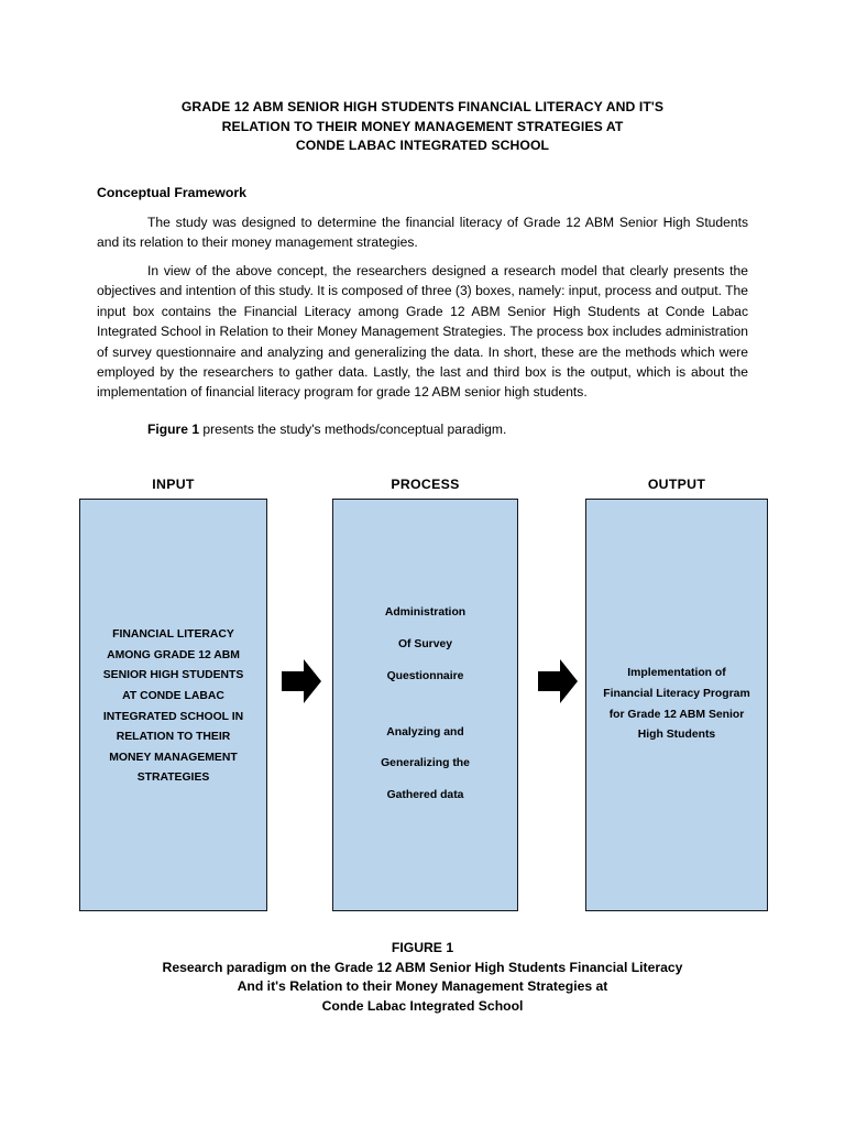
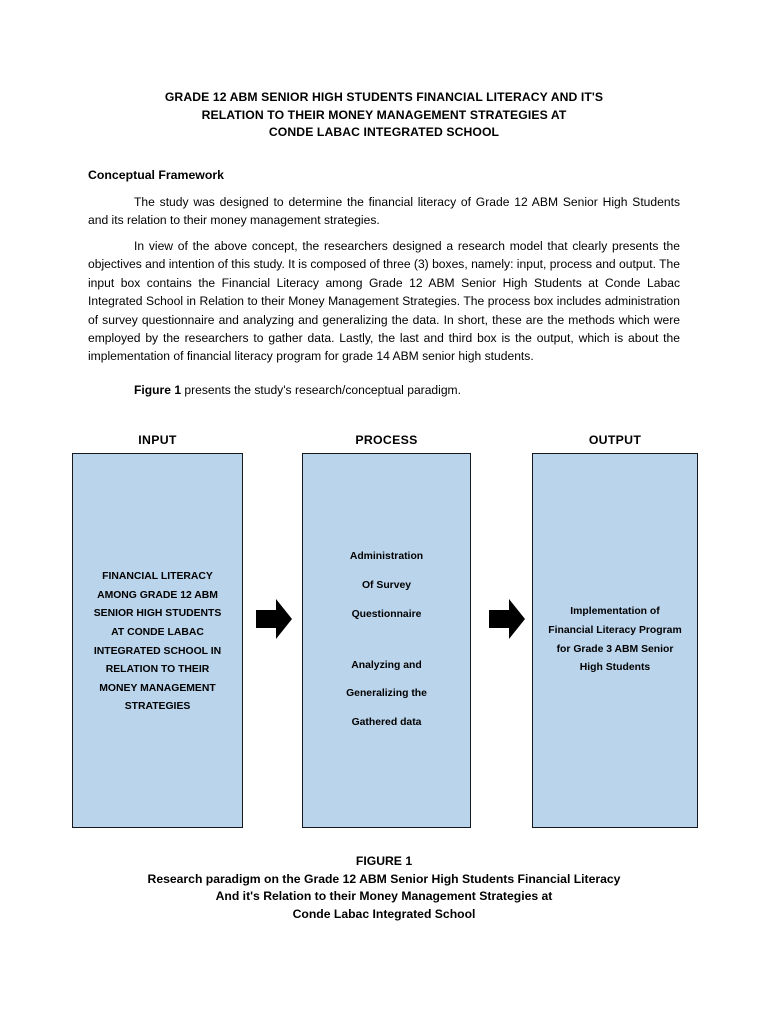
  GRADE 12 ABM SENIOR HIGH STUDENTS FINANCIAL LITERACY AND IT'S
  RELATION TO THEIR MONEY MANAGEMENT STRATEGIES AT
  CONDE LABAC INTEGRATED SCHOOL
  Conceptual Framework
  The study was designed to determine the financial literacy of Grade 12 ABM Senior High Students and its relation to their money management strategies.
- In view of the above concept, the researchers designed a research model that clearly presents the objectives and intention of this study. It is composed of three (3) boxes, namely: input, process and output. The input box contains the Financial Literacy among Grade 12 ABM Senior High Students at Conde Labac Integrated School in Relation to their Money Management Strategies. The process box includes administration of survey questionnaire and analyzing and generalizing the data. In short, these are the methods which were employed by the researchers to gather data. Lastly, the last and third box is the output, which is about the implementation of financial literacy program for grade 12 ABM senior high students.
+ In view of the above concept, the researchers designed a research model that clearly presents the objectives and intention of this study. It is composed of three (3) boxes, namely: input, process and output. The input box contains the Financial Literacy among Grade 12 ABM Senior High Students at Conde Labac Integrated School in Relation to their Money Management Strategies. The process box includes administration of survey questionnaire and analyzing and generalizing the data. In short, these are the methods which were employed by the researchers to gather data. Lastly, the last and third box is the output, which is about the implementation of financial literacy program for grade 14 ABM senior high students.
- Figure 1 presents the study's methods/conceptual paradigm.
+ Figure 1 presents the study's research/conceptual paradigm.
  INPUT
  PROCESS
  OUTPUT
  FINANCIAL LITERACY
  AMONG GRADE 12 ABM
  SENIOR HIGH STUDENTS
  AT CONDE LABAC
  INTEGRATED SCHOOL IN
  RELATION TO THEIR
  MONEY MANAGEMENT
  STRATEGIES
  Administration
  Of Survey
  Questionnaire
  Analyzing and
  Generalizing the
  Gathered data
  Implementation of
  Financial Literacy Program
- for Grade 12 ABM Senior
+ for Grade 3 ABM Senior
  High Students
  FIGURE 1
  Research paradigm on the Grade 12 ABM Senior High Students Financial Literacy
  And it's Relation to their Money Management Strategies at
  Conde Labac Integrated School
